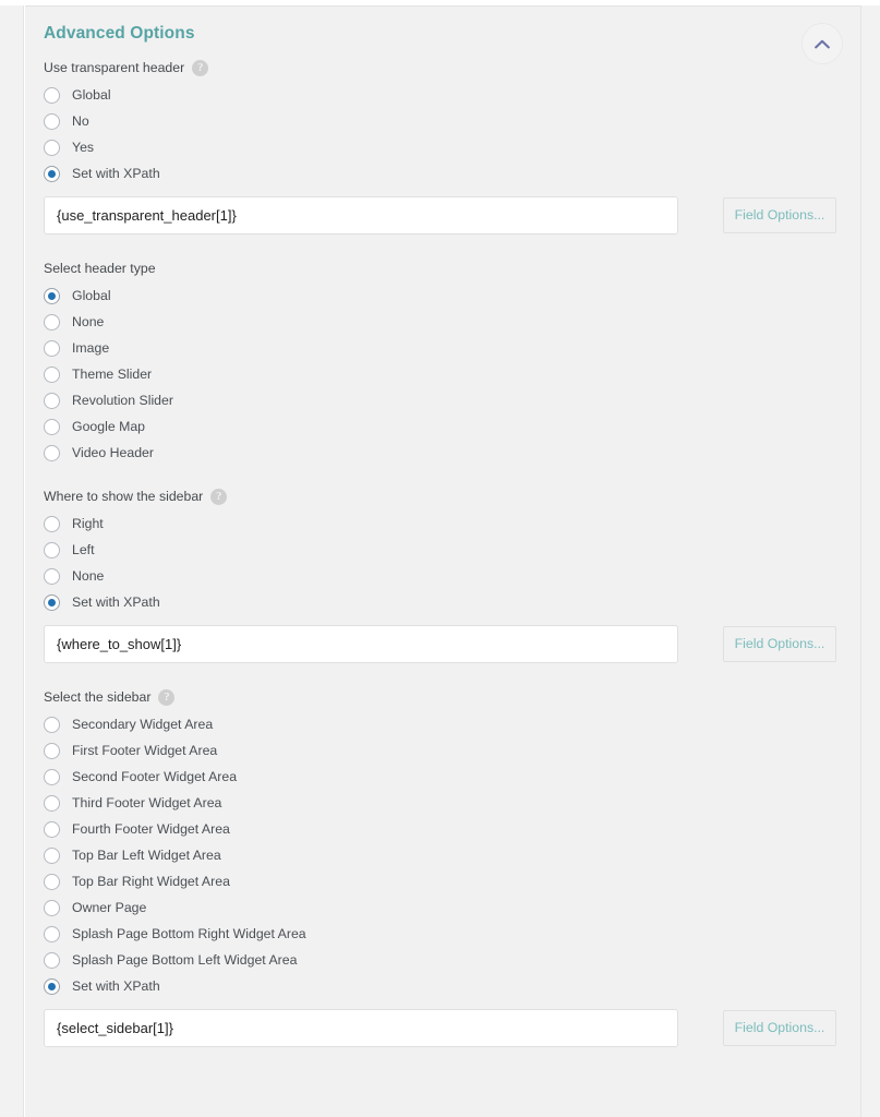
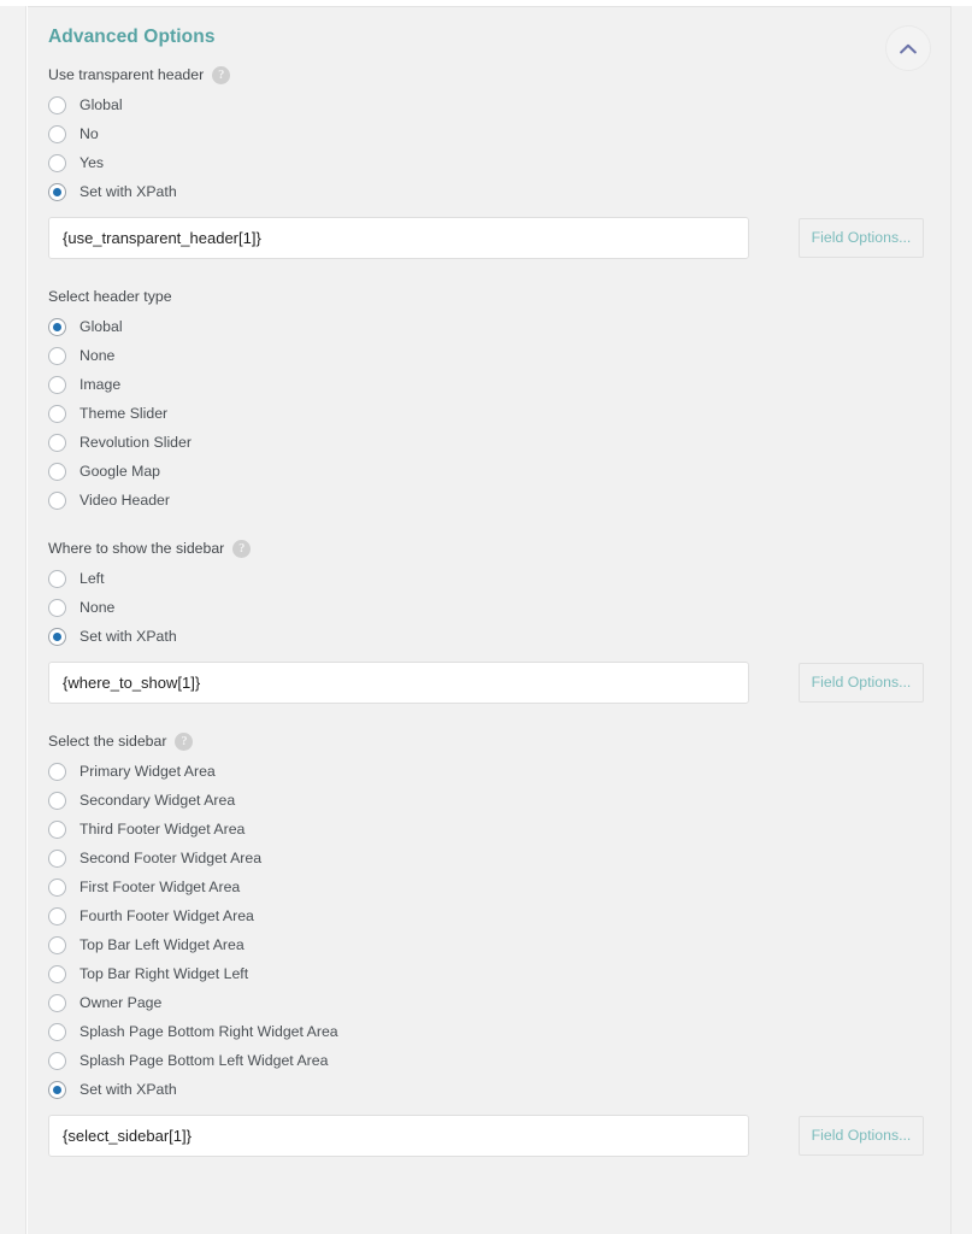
  Advanced Options
  Use transparent header
  ?
  Global
  No
  Yes
  Set with XPath
  {use_transparent_header[1]}
  Field Options...
  Select header type
  Global
  None
  Image
  Theme Slider
  Revolution Slider
  Google Map
  Video Header
  Where to show the sidebar
  ?
- Right
  Left
  None
  Set with XPath
  {where_to_show[1]}
  Field Options...
  Select the sidebar
  ?
+ Primary Widget Area
  Secondary Widget Area
- First Footer Widget Area
+ Third Footer Widget Area
  Second Footer Widget Area
- Third Footer Widget Area
+ First Footer Widget Area
  Fourth Footer Widget Area
  Top Bar Left Widget Area
- Top Bar Right Widget Area
+ Top Bar Right Widget Left
  Owner Page
  Splash Page Bottom Right Widget Area
  Splash Page Bottom Left Widget Area
  Set with XPath
  {select_sidebar[1]}
  Field Options...
